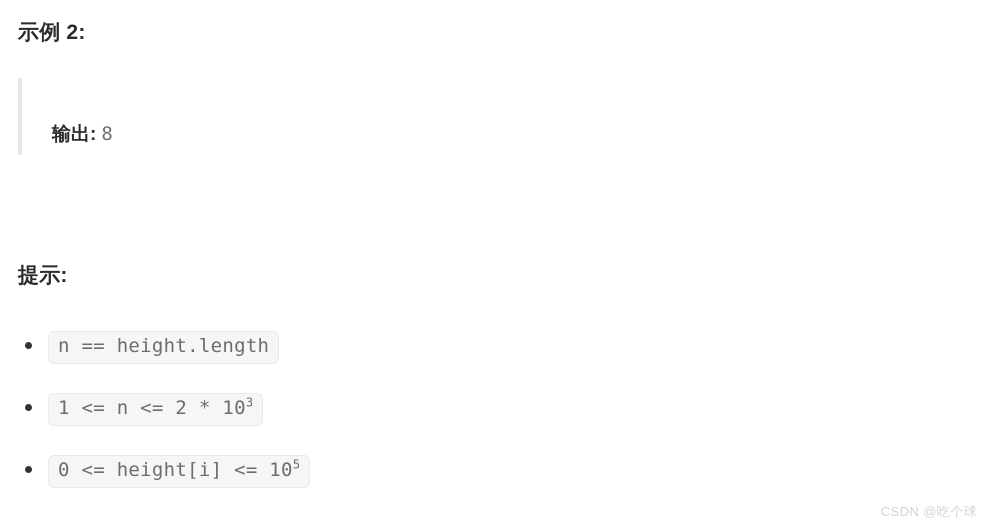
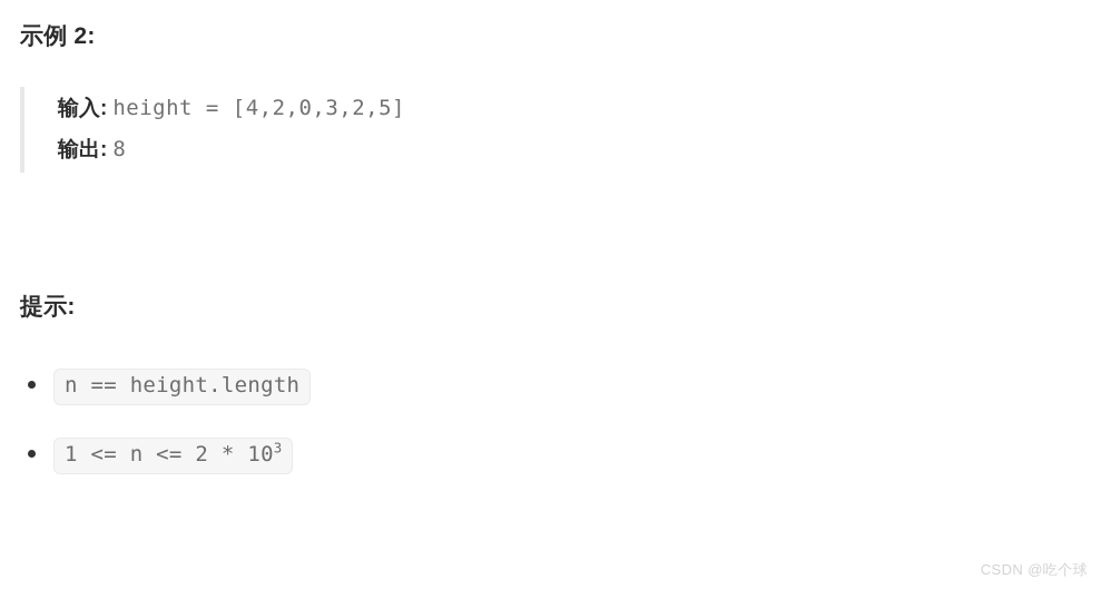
  示例 2:
+ 输入: height = [4,2,0,3,2,5]
  输出: 8
  提示:
  n == height.length
  1 <= n <= 2 * 103
- 0 <= height[i] <= 105
  CSDN @吃个球
